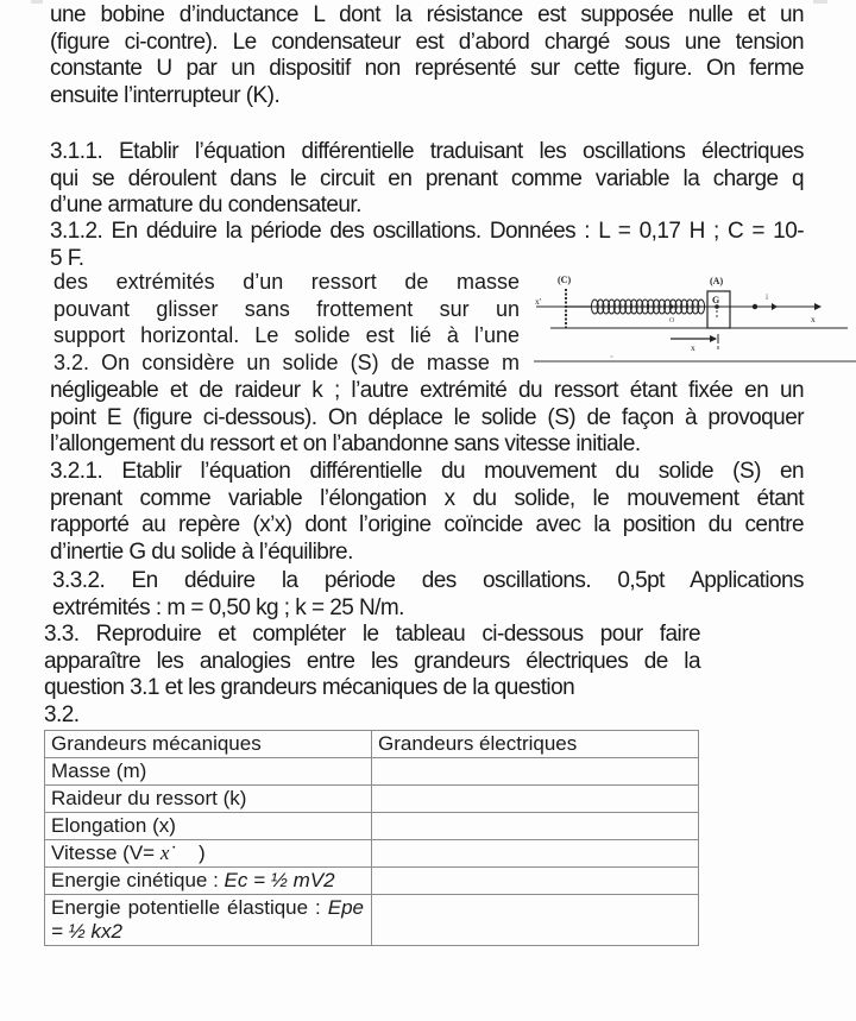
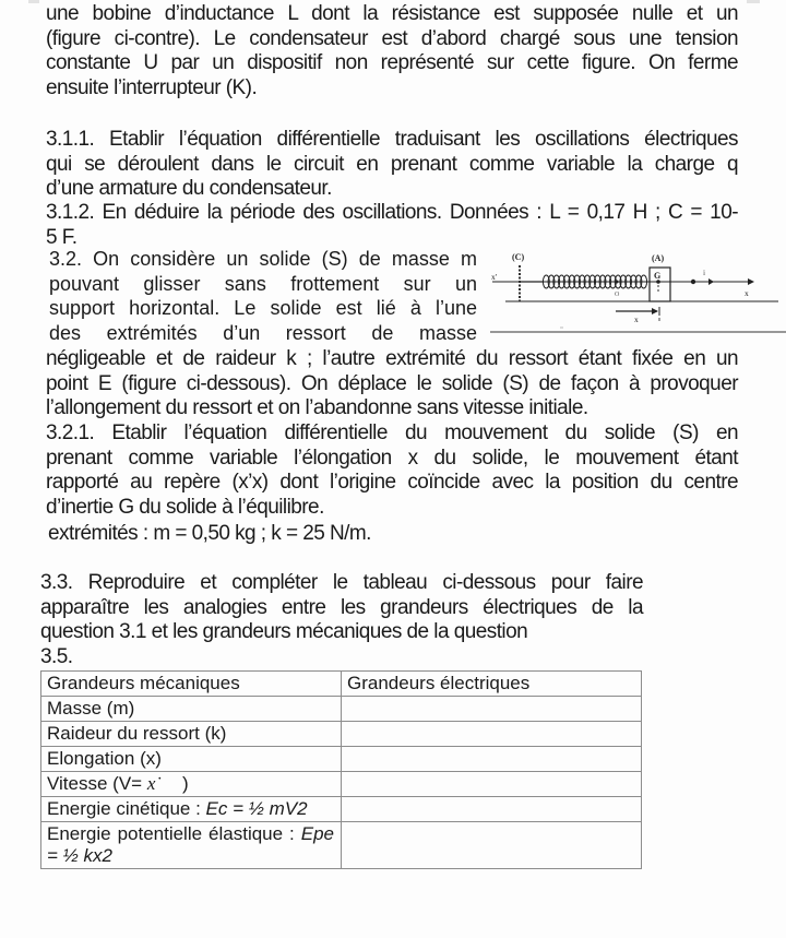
  une bobine d’inductance L dont la résistance est supposée nulle et un
  (figure ci-contre). Le condensateur est d’abord chargé sous une tension
  constante U par un dispositif non représenté sur cette figure. On ferme
  ensuite l’interrupteur (K).
  3.1.1. Etablir l’équation différentielle traduisant les oscillations électriques
  qui se déroulent dans le circuit en prenant comme variable la charge q
  d’une armature du condensateur.
  3.1.2. En déduire la période des oscillations. Données : L = 0,17 H ; C = 10-
  5 F.
- des extrémités d’un ressort de masse
+ 3.2. On considère un solide (S) de masse m
  pouvant glisser sans frottement sur un
  support horizontal. Le solide est lié à l’une
- 3.2. On considère un solide (S) de masse m
+ des extrémités d’un ressort de masse
  (C)
  (A)
  G
  x'
  x
  i
  x
  négligeable et de raideur k ; l’autre extrémité du ressort étant fixée en un
  point E (figure ci-dessous). On déplace le solide (S) de façon à provoquer
  l’allongement du ressort et on l’abandonne sans vitesse initiale.
  3.2.1. Etablir l’équation différentielle du mouvement du solide (S) en
  prenant comme variable l’élongation x du solide, le mouvement étant
  rapporté au repère (x’x) dont l’origine coïncide avec la position du centre
  d’inertie G du solide à l’équilibre.
- 3.3.2. En déduire la période des oscillations. 0,5pt Applications
  extrémités : m = 0,50 kg ; k = 25 N/m.
  3.3. Reproduire et compléter le tableau ci-dessous pour faire
  apparaître les analogies entre les grandeurs électriques de la
  question 3.1 et les grandeurs mécaniques de la question
- 3.2.
+ 3.5.
  Grandeurs mécaniques	Grandeurs électriques
  Masse (m)
  Raideur du ressort (k)
  Elongation (x)
  Vitesse (V= x˙ )
  Energie cinétique : Ec = ½ mV2
  Energie potentielle élastique : Epe = ½ kx2
